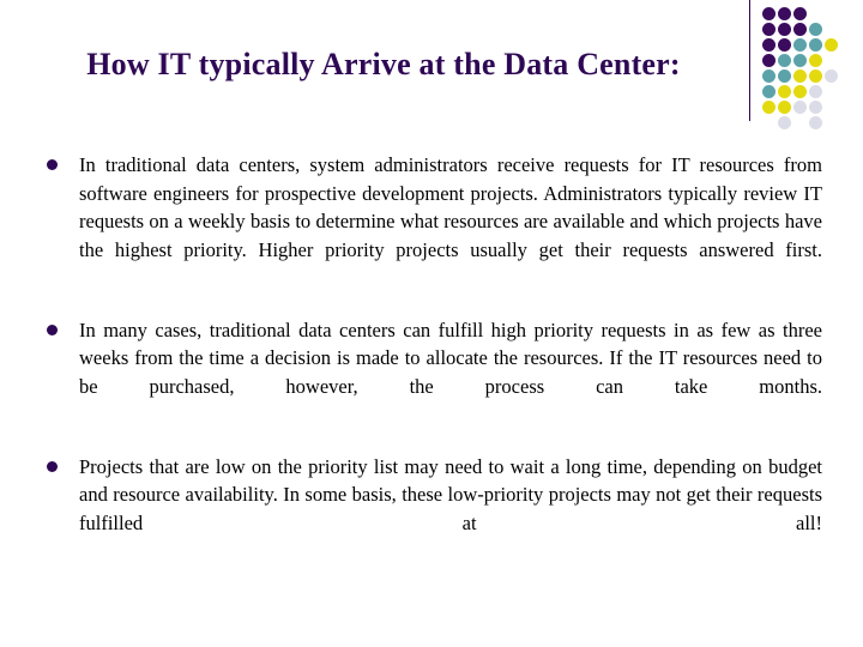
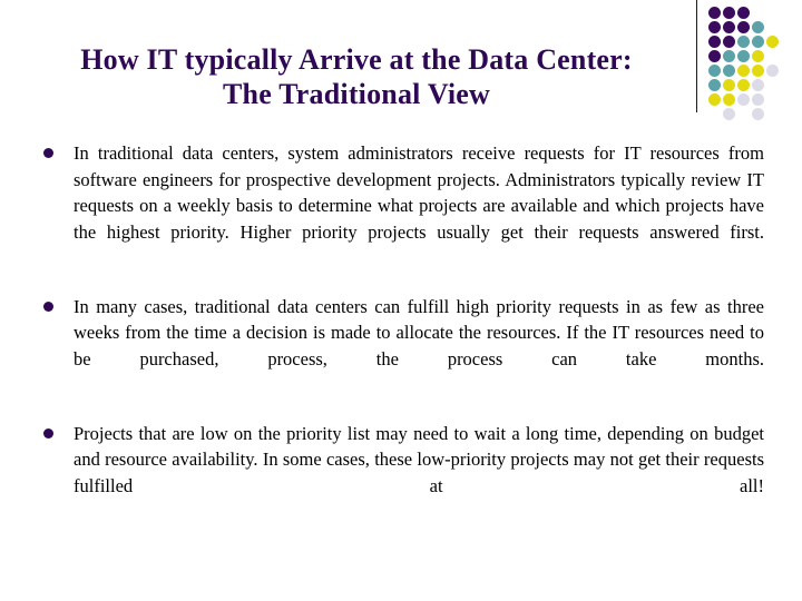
  How IT typically Arrive at the Data Center:
+ The Traditional View
- In traditional data centers, system administrators receive requests for IT resources from software engineers for prospective development projects. Administrators typically review IT requests on a weekly basis to determine what resources are available and which projects have the highest priority. Higher priority projects usually get their requests answered first.
+ In traditional data centers, system administrators receive requests for IT resources from software engineers for prospective development projects. Administrators typically review IT requests on a weekly basis to determine what projects are available and which projects have the highest priority. Higher priority projects usually get their requests answered first.
- In many cases, traditional data centers can fulfill high priority requests in as few as three weeks from the time a decision is made to allocate the resources. If the IT resources need to be purchased, however, the process can take months.
+ In many cases, traditional data centers can fulfill high priority requests in as few as three weeks from the time a decision is made to allocate the resources. If the IT resources need to be purchased, process, the process can take months.
- Projects that are low on the priority list may need to wait a long time, depending on budget and resource availability. In some basis, these low-priority projects may not get their requests fulfilled at all!
+ Projects that are low on the priority list may need to wait a long time, depending on budget and resource availability. In some cases, these low-priority projects may not get their requests fulfilled at all!
